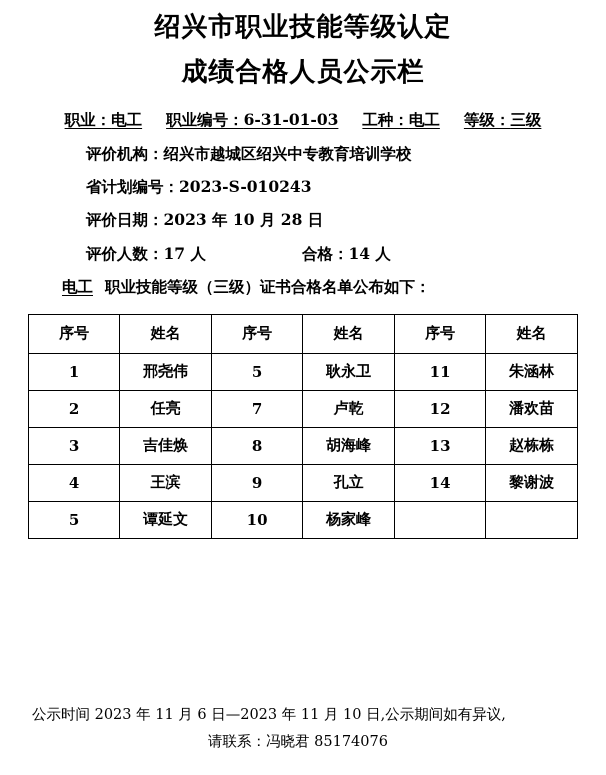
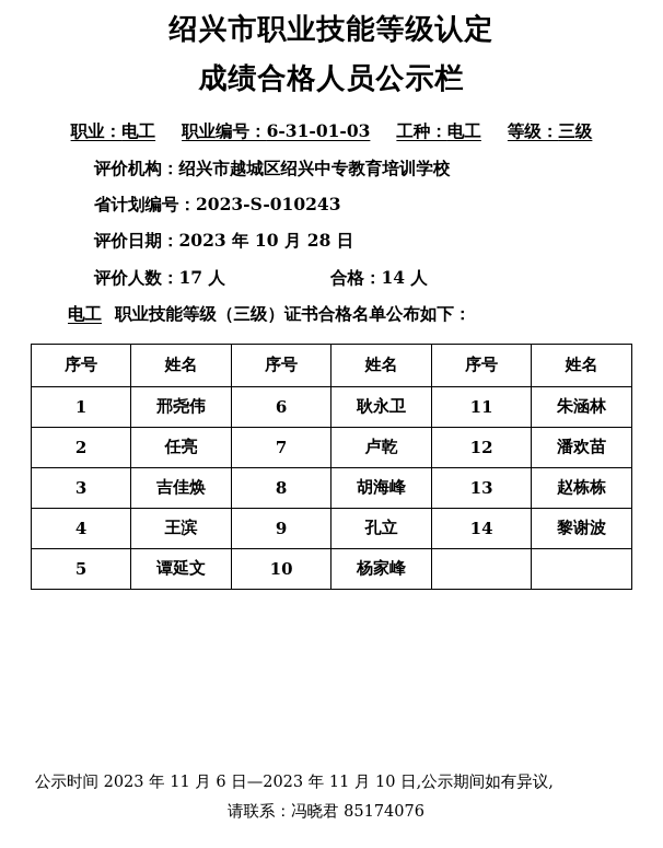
  绍兴市职业技能等级认定
  成绩合格人员公示栏
  职业：电工 职业编号：6-31-01-03 工种：电工 等级：三级
  评价机构：绍兴市越城区绍兴中专教育培训学校
  省计划编号：2023-S-010243
  评价日期：2023 年 10 月 28 日
  评价人数：17 人 合格：14 人
  电工 职业技能等级（三级）证书合格名单公布如下：
  序号	姓名	序号	姓名	序号	姓名
- 1	邢尧伟	5	耿永卫	11	朱涵林
+ 1	邢尧伟	6	耿永卫	11	朱涵林
  2	任亮	7	卢乾	12	潘欢苗
  3	吉佳焕	8	胡海峰	13	赵栋栋
  4	王滨	9	孔立	14	黎谢波
  5	谭延文	10	杨家峰
  公示时间 2023 年 11 月 6 日—2023 年 11 月 10 日,公示期间如有异议,
  请联系：冯晓君 85174076
